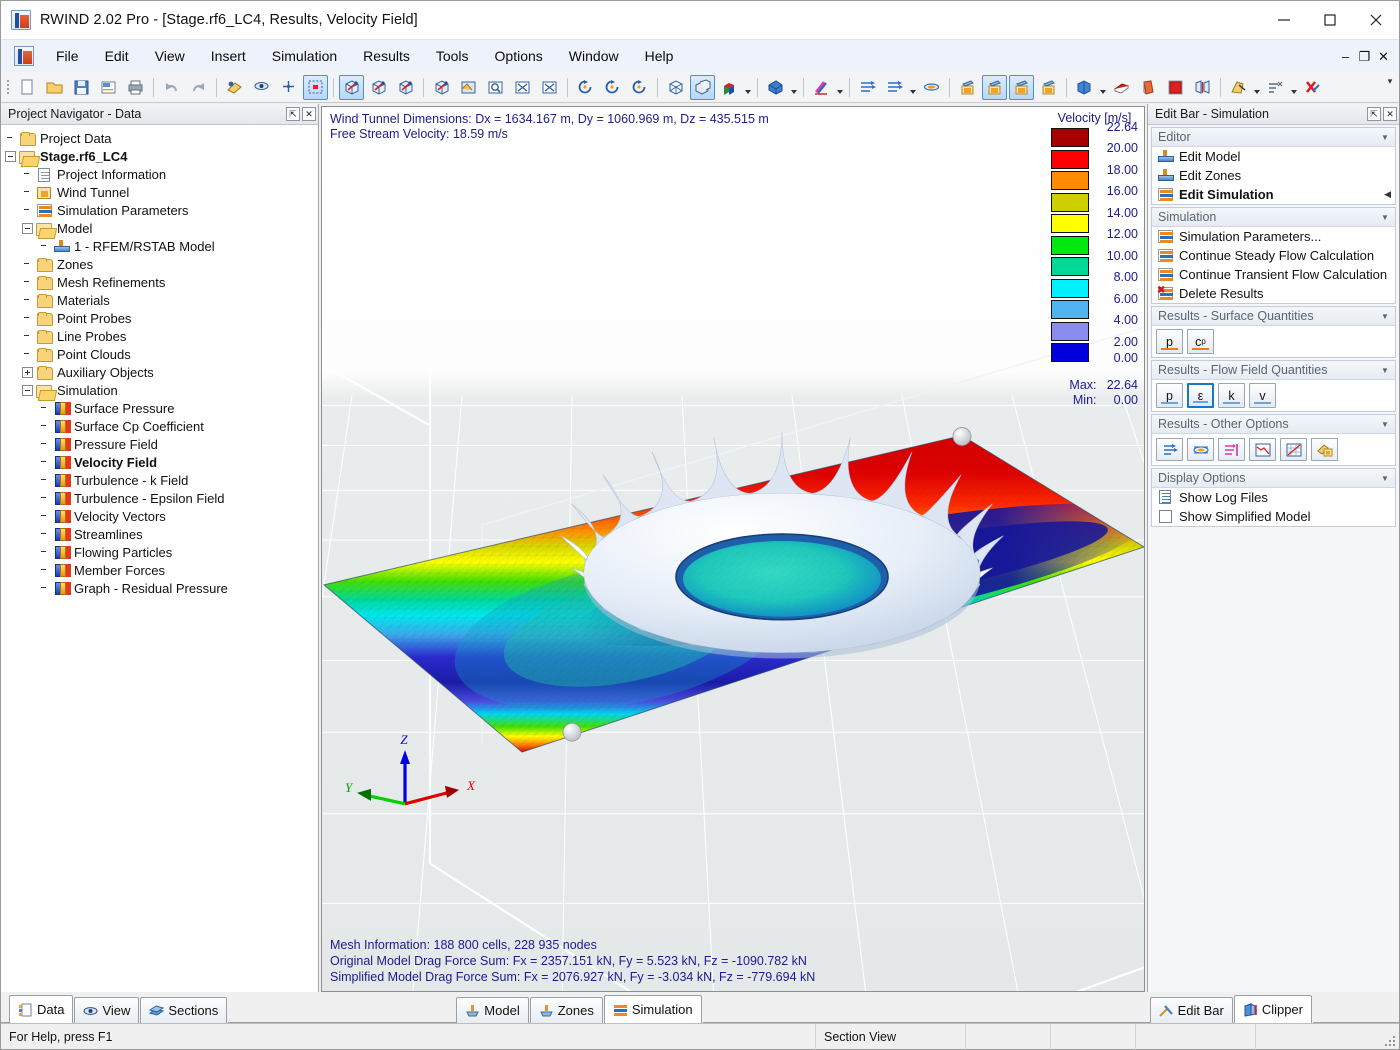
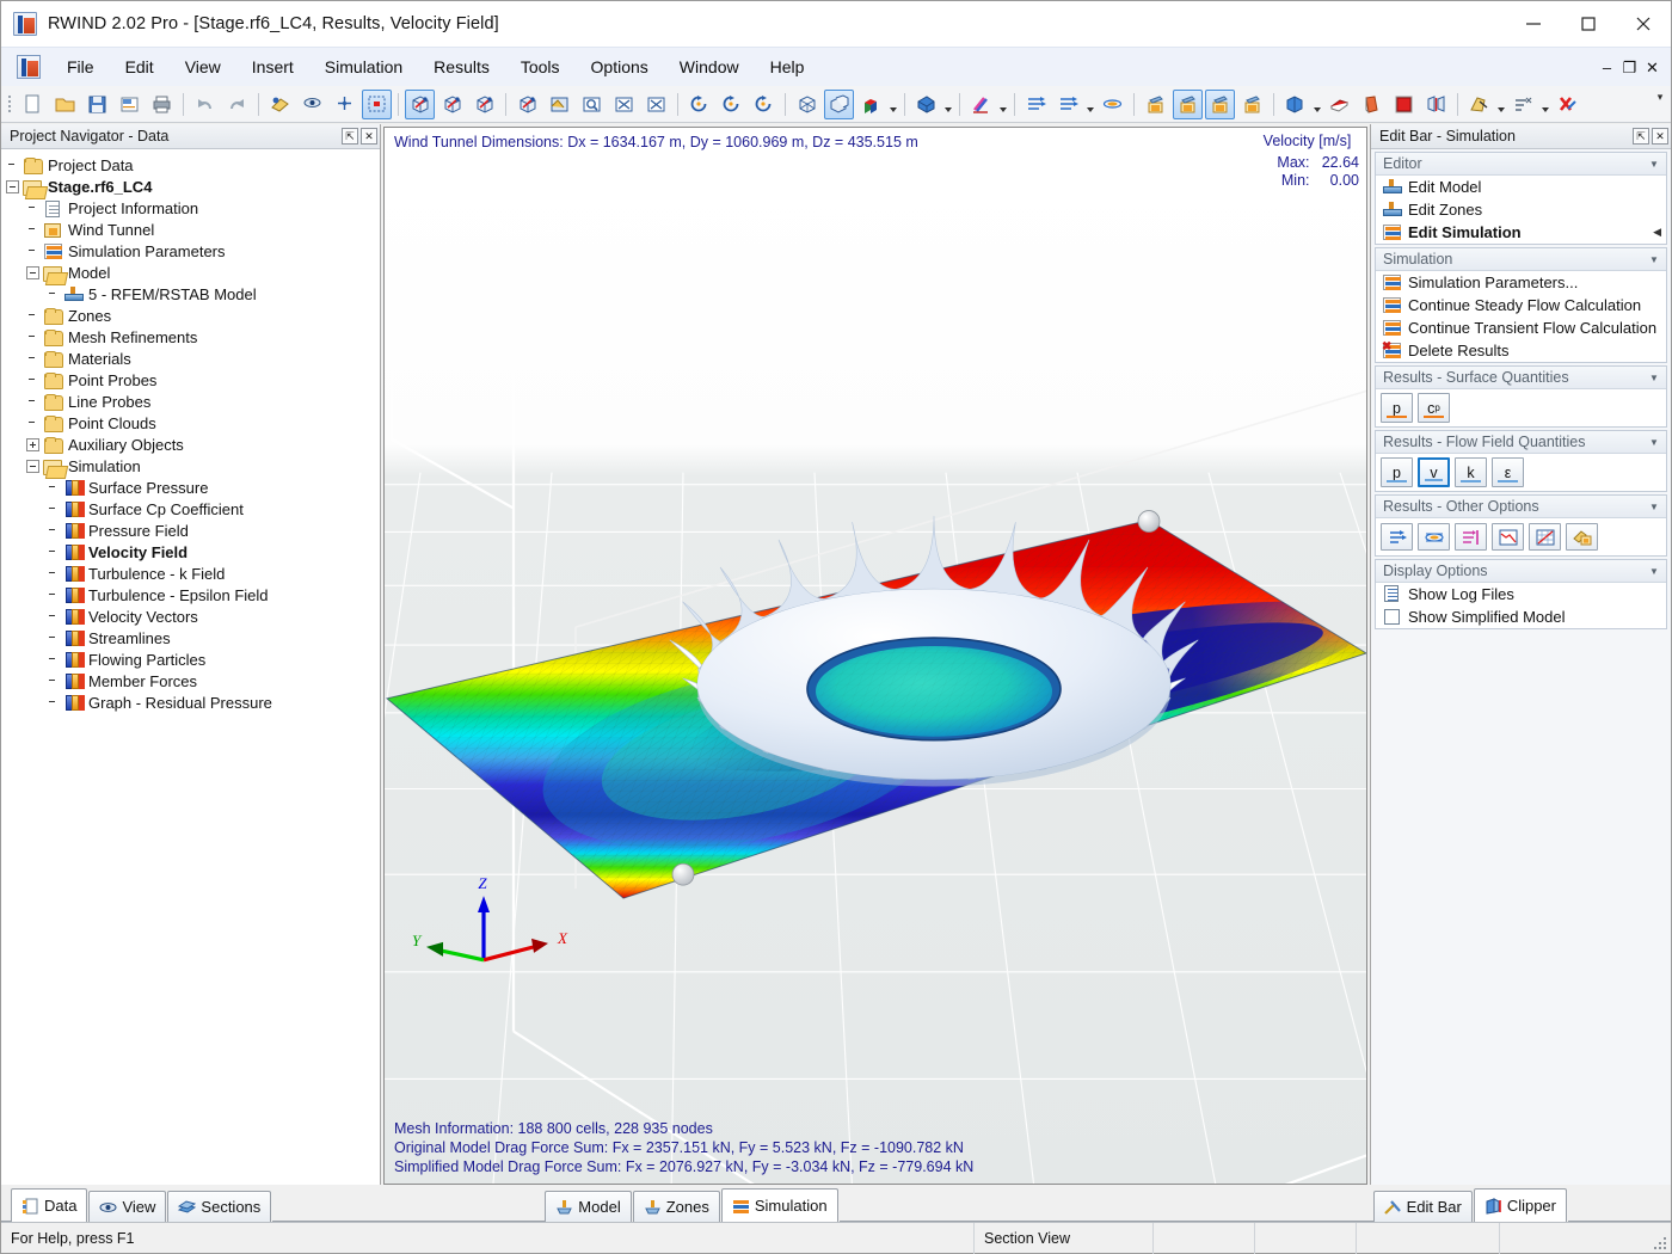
  RWIND 2.02 Pro - [Stage.rf6_LC4, Results, Velocity Field]
  File
  Edit
  View
  Insert
  Simulation
  Results
  Tools
  Options
  Window
  Help
  –
  ❐
  ✕
  ▾
  Project Navigator - Data
  ⇱
  ✕
  Project Data
  Stage.rf6_LC4
  Project Information
  Wind Tunnel
  Simulation Parameters
  Model
- 1 - RFEM/RSTAB Model
+ 5 - RFEM/RSTAB Model
  Zones
  Mesh Refinements
  Materials
  Point Probes
  Line Probes
  Point Clouds
  Auxiliary Objects
  Simulation
  Surface Pressure
  Surface Cp Coefficient
  Pressure Field
  Velocity Field
  Turbulence - k Field
  Turbulence - Epsilon Field
  Velocity Vectors
  Streamlines
  Flowing Particles
  Member Forces
  Graph - Residual Pressure
  Z
  X
  Y
  Wind Tunnel Dimensions: Dx = 1634.167 m, Dy = 1060.969 m, Dz = 435.515 m
- Free Stream Velocity: 18.59 m/s
  Mesh Information: 188 800 cells, 228 935 nodes
  Original Model Drag Force Sum: Fx = 2357.151 kN, Fy = 5.523 kN, Fz = -1090.782 kN
  Simplified Model Drag Force Sum: Fx = 2076.927 kN, Fy = -3.034 kN, Fz = -779.694 kN
  Velocity [m/s]
- 22.64
- 20.00
- 18.00
- 16.00
- 14.00
- 12.00
- 10.00
- 8.00
- 6.00
- 4.00
- 2.00
- 0.00
  Max: 22.64
  Min: 0.00
  Edit Bar - Simulation
  ⇱
  ✕
  Editor
  ▼
  Edit Model
  Edit Zones
  Edit Simulation
  ◀
  Simulation
  ▼
  Simulation Parameters...
  Continue Steady Flow Calculation
  Continue Transient Flow Calculation
  ✖
  Delete Results
  Results - Surface Quantities
  ▼
  p
  c
  p
  Results - Flow Field Quantities
  ▼
  p
- ε
+ v
  k
- v
+ ε
  Results - Other Options
  ▼
  Display Options
  ▼
  Show Log Files
  Show Simplified Model
  Data
  View
  Sections
  Model
  Zones
  Simulation
  Edit Bar
  Clipper
  For Help, press F1
  Section View
